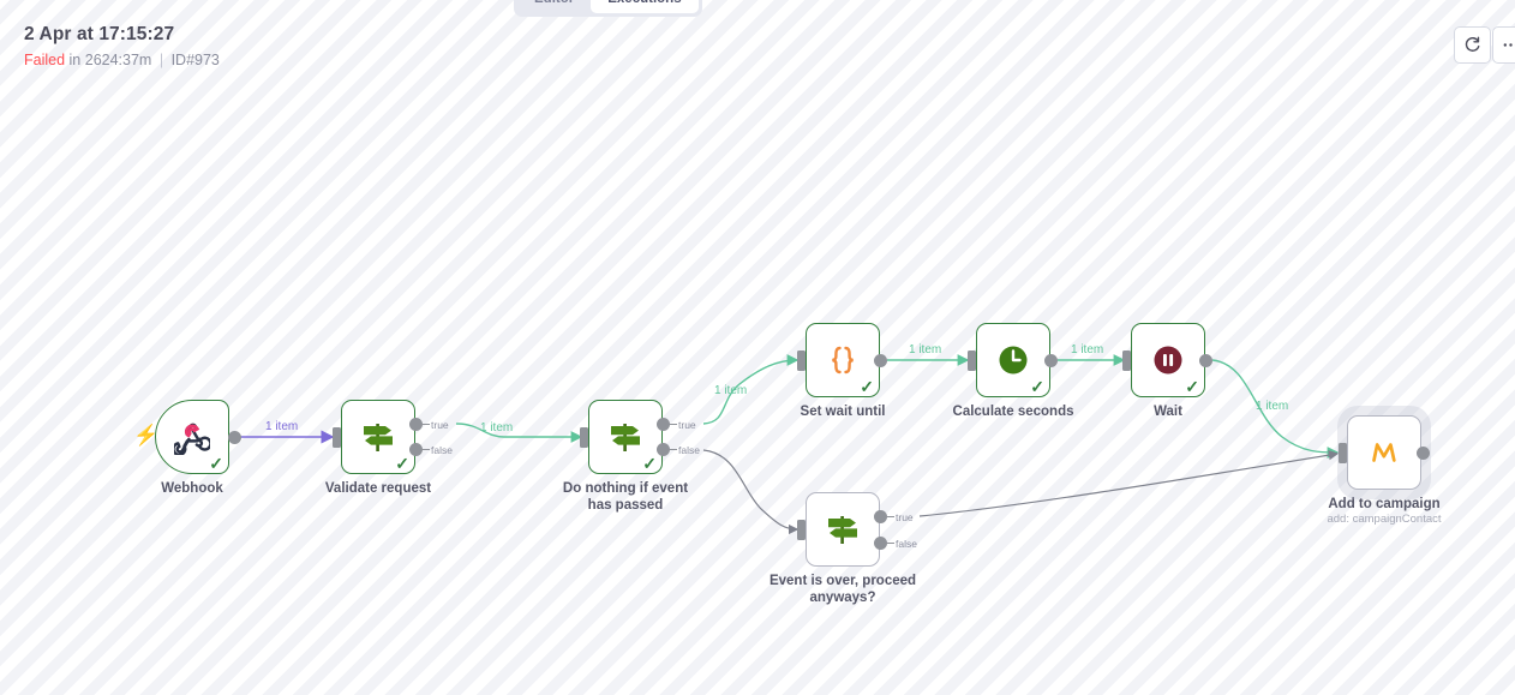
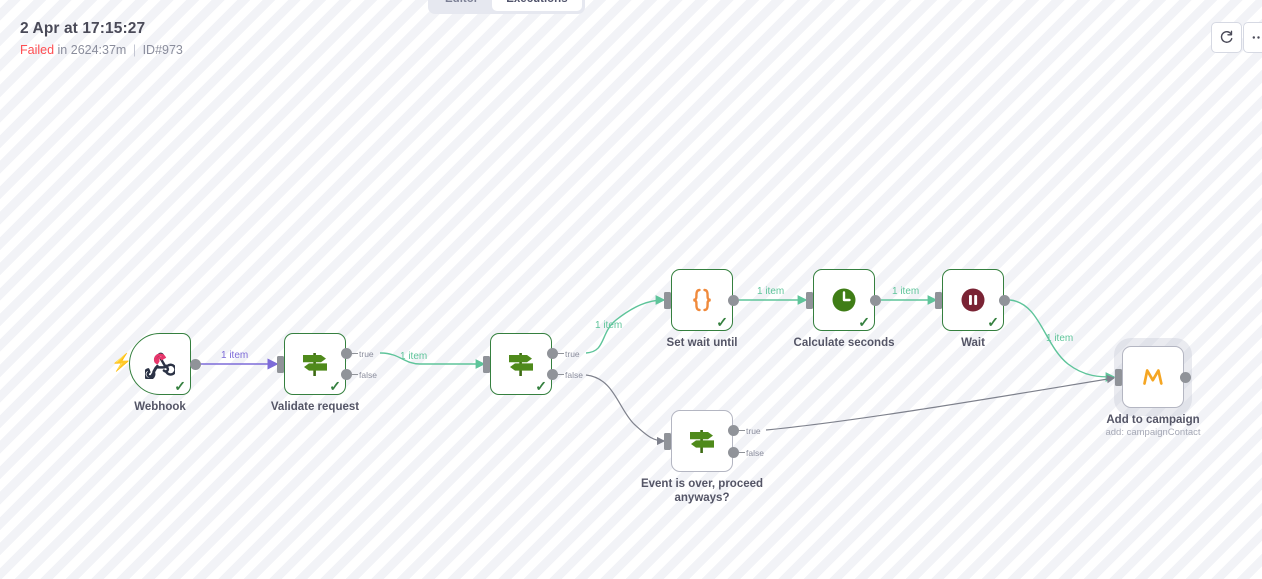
  1 item
  1 item
  1 item
  1 item
  1 item
  1 item
  ⚡
  ✓
  Webhook
  ✓
  true
  false
  Validate request
  ✓
  true
  false
- Do nothing if event has passed
  ✓
  Set wait until
  ✓
  Calculate seconds
  ✓
  Wait
  true
  false
  Event is over, proceed anyways?
  Add to campaign
  add: campaignContact
  2 Apr at 17:15:27
  Failed in 2624:37m | ID#973
